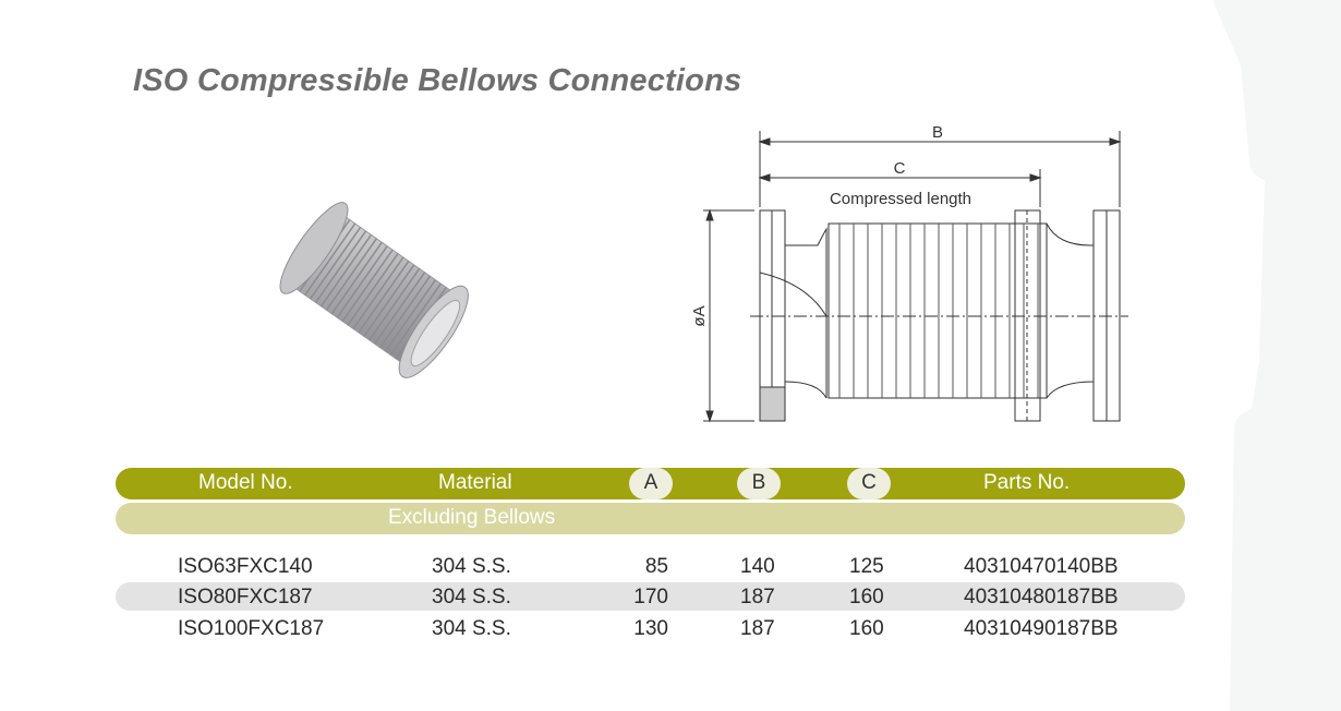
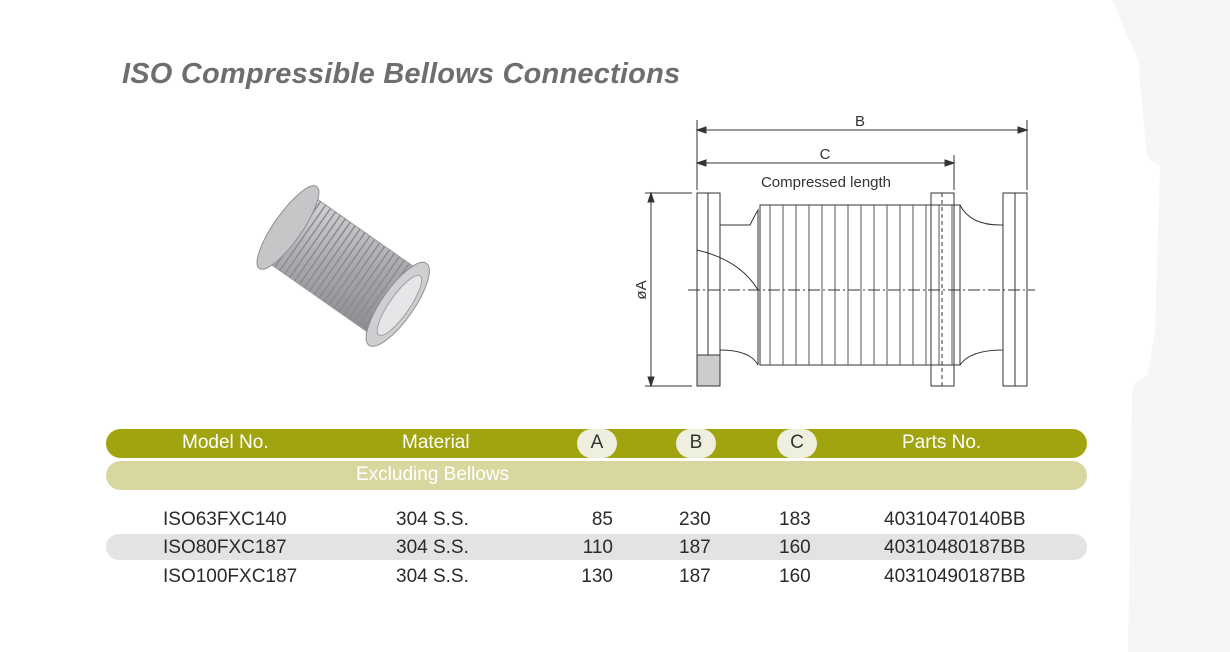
  ISO Compressible Bellows Connections
  B
  C
  Compressed length
  Model No.
  Material
  A
  B
  C
  Parts No.
  Excluding Bellows
  ISO63FXC140
  304 S.S.
  85
- 140
+ 230
- 125
+ 183
  40310470140BB
  ISO80FXC187
  304 S.S.
- 170
+ 110
  187
  160
  40310480187BB
  ISO100FXC187
  304 S.S.
  130
  187
  160
  40310490187BB
